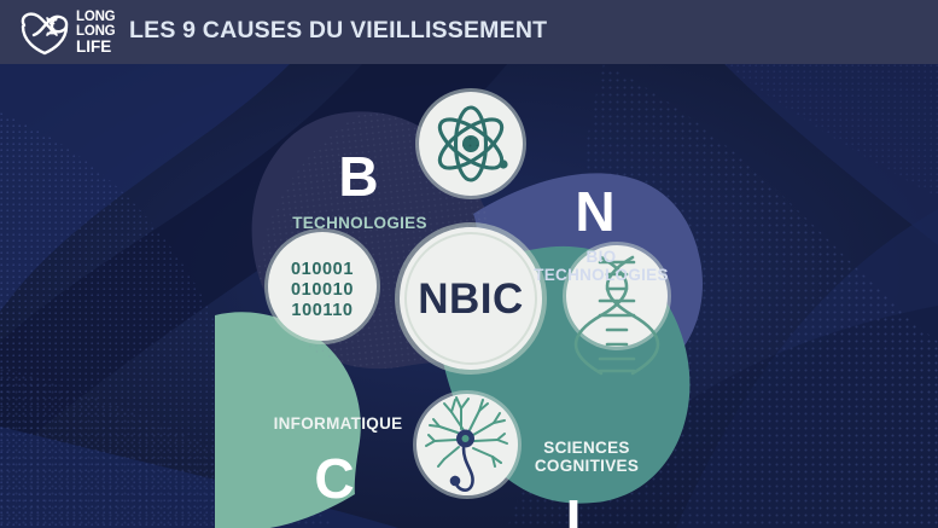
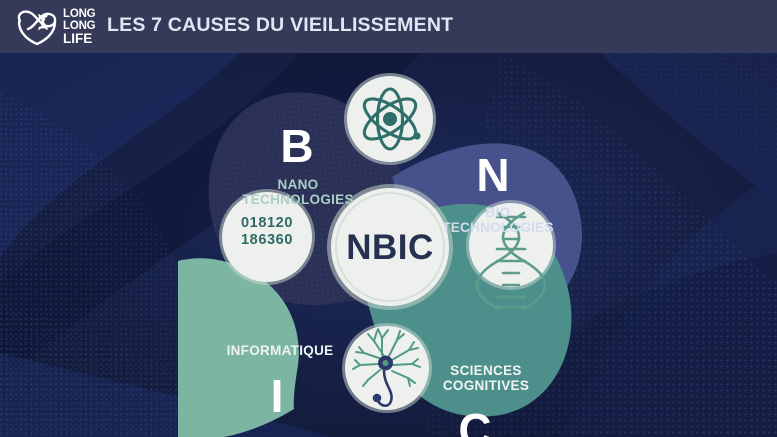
  B
+ NANO
  TECHNOLOGIES
  N
  BIO
  TECHNOLOGIES
  INFORMATIQUE
- C
+ I
  SCIENCES
  COGNITIVES
- I
+ C
- 010001
- 010010
+ 018120
- 100110
+ 186360
  NBIC
  LONG
  LONG
  LIFE
- LES 9 CAUSES DU VIEILLISSEMENT
+ LES 7 CAUSES DU VIEILLISSEMENT
